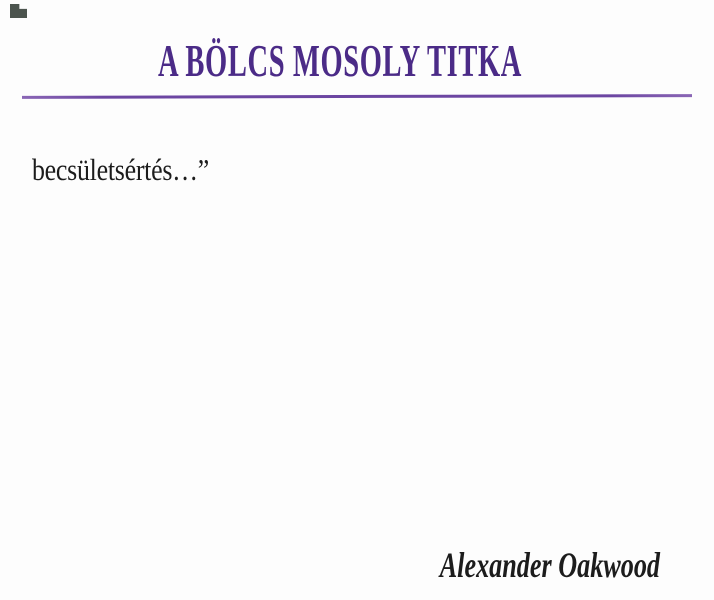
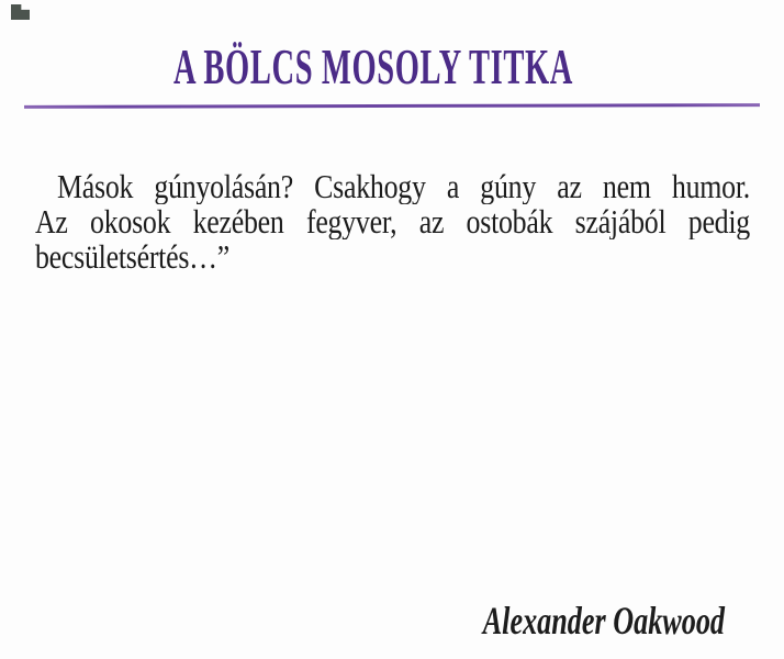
  A BÖLCS MOSOLY TITKA
+ Mások gúnyolásán? Csakhogy a gúny az nem humor.
+ Az okosok kezében fegyver, az ostobák szájából pedig
  becsületsértés…”
  Alexander Oakwood
